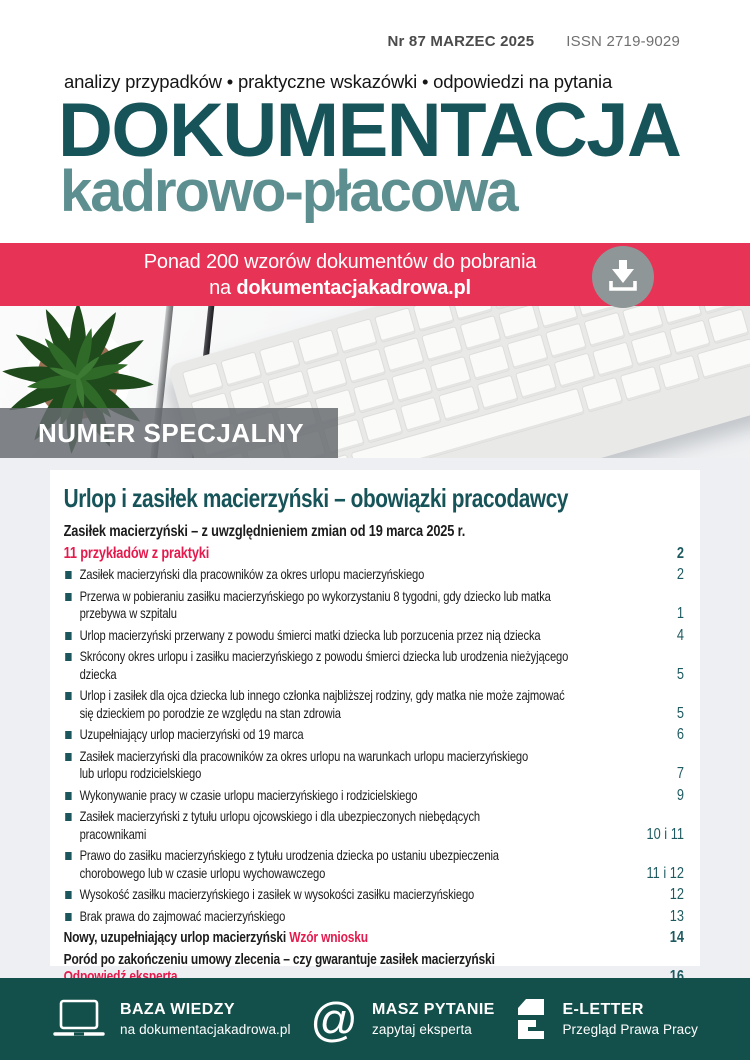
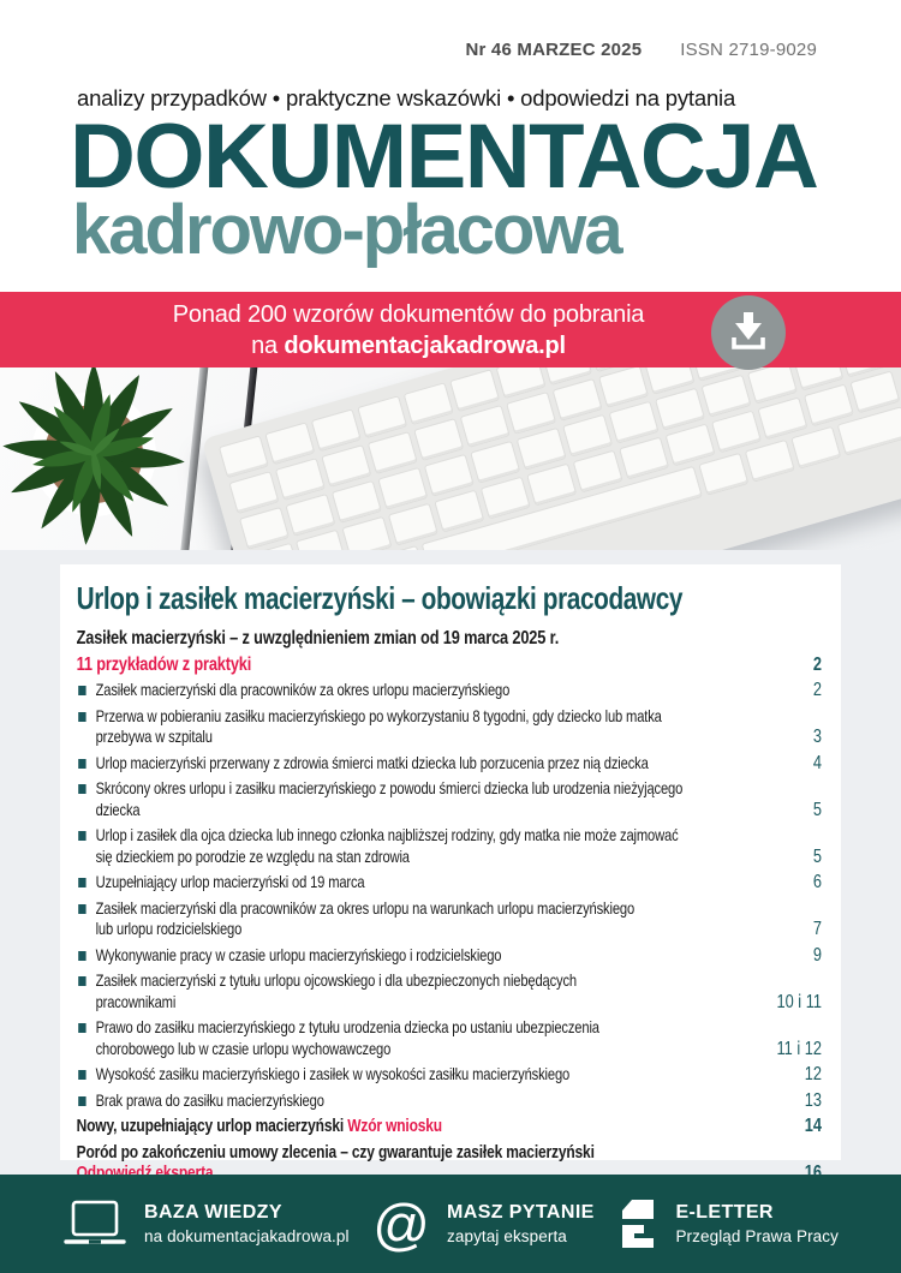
- Nr 87 MARZEC 2025
+ Nr 46 MARZEC 2025
  ISSN 2719-9029
  analizy przypadków • praktyczne wskazówki • odpowiedzi na pytania
  DOKUMENTACJA
  kadrowo-płacowa
  Ponad 200 wzorów dokumentów do pobrania
  na dokumentacjakadrowa.pl
- NUMER SPECJALNY
  Urlop i zasiłek macierzyński – obowiązki pracodawcy
  Zasiłek macierzyński – z uwzględnieniem zmian od 19 marca 2025 r.
  11 przykładów z praktyki
  2
  Zasiłek macierzyński dla pracowników za okres urlopu macierzyńskiego
  2
  Przerwa w pobieraniu zasiłku macierzyńskiego po wykorzystaniu 8 tygodni, gdy dziecko lub matka
  przebywa w szpitalu
- 1
+ 3
- Urlop macierzyński przerwany z powodu śmierci matki dziecka lub porzucenia przez nią dziecka
+ Urlop macierzyński przerwany z zdrowia śmierci matki dziecka lub porzucenia przez nią dziecka
  4
  Skrócony okres urlopu i zasiłku macierzyńskiego z powodu śmierci dziecka lub urodzenia nieżyjącego
  dziecka
  5
  Urlop i zasiłek dla ojca dziecka lub innego członka najbliższej rodziny, gdy matka nie może zajmować
  się dzieckiem po porodzie ze względu na stan zdrowia
  5
  Uzupełniający urlop macierzyński od 19 marca
  6
  Zasiłek macierzyński dla pracowników za okres urlopu na warunkach urlopu macierzyńskiego
  lub urlopu rodzicielskiego
  7
  Wykonywanie pracy w czasie urlopu macierzyńskiego i rodzicielskiego
  9
  Zasiłek macierzyński z tytułu urlopu ojcowskiego i dla ubezpieczonych niebędących
  pracownikami
  10 i 11
  Prawo do zasiłku macierzyńskiego z tytułu urodzenia dziecka po ustaniu ubezpieczenia
  chorobowego lub w czasie urlopu wychowawczego
  11 i 12
  Wysokość zasiłku macierzyńskiego i zasiłek w wysokości zasiłku macierzyńskiego
  12
- Brak prawa do zajmować macierzyńskiego
+ Brak prawa do zasiłku macierzyńskiego
  13
  Nowy, uzupełniający urlop macierzyński Wzór wniosku
  14
  Poród po zakończeniu umowy zlecenia – czy gwarantuje zasiłek macierzyński
  Odpowiedź eksperta
  16
  BAZA WIEDZY
  na dokumentacjakadrowa.pl
  @
  MASZ PYTANIE
  zapytaj eksperta
  E-LETTER
  Przegląd Prawa Pracy
